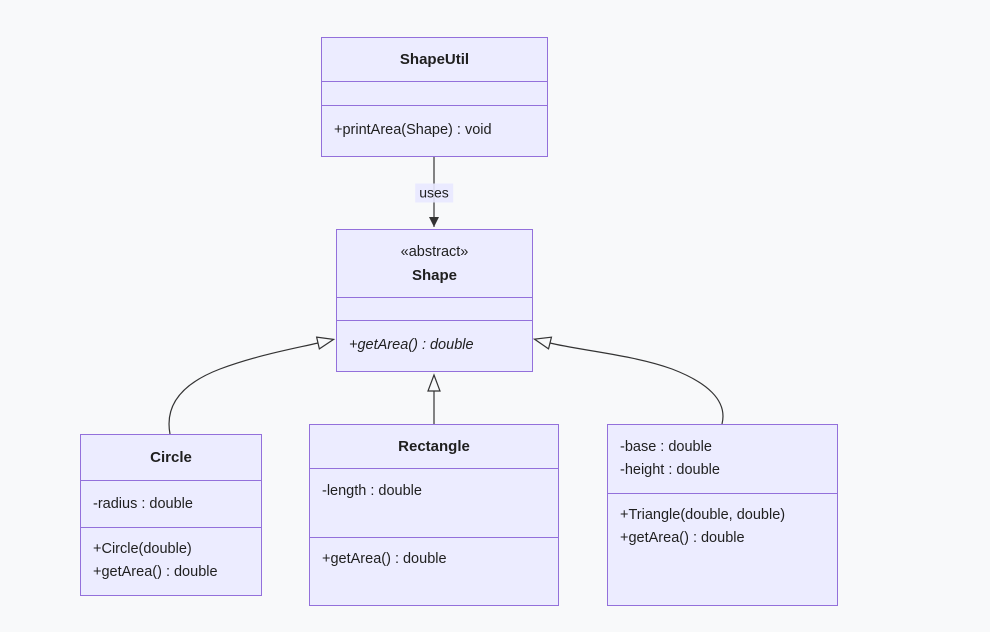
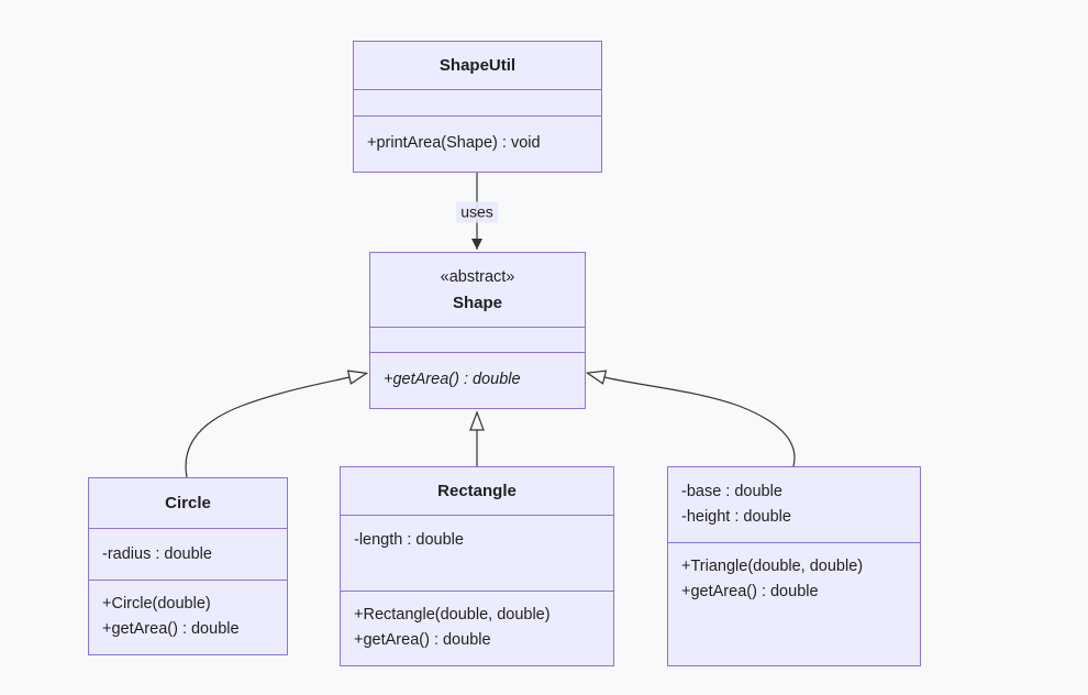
  ShapeUtil
  +printArea(Shape) : void
  uses
  «abstract»
  Shape
  +getArea() : double
  Circle
  -radius : double
  +Circle(double)
  +getArea() : double
  Rectangle
  -length : double
+ +Rectangle(double, double)
  +getArea() : double
  -base : double
  -height : double
  +Triangle(double, double)
  +getArea() : double
